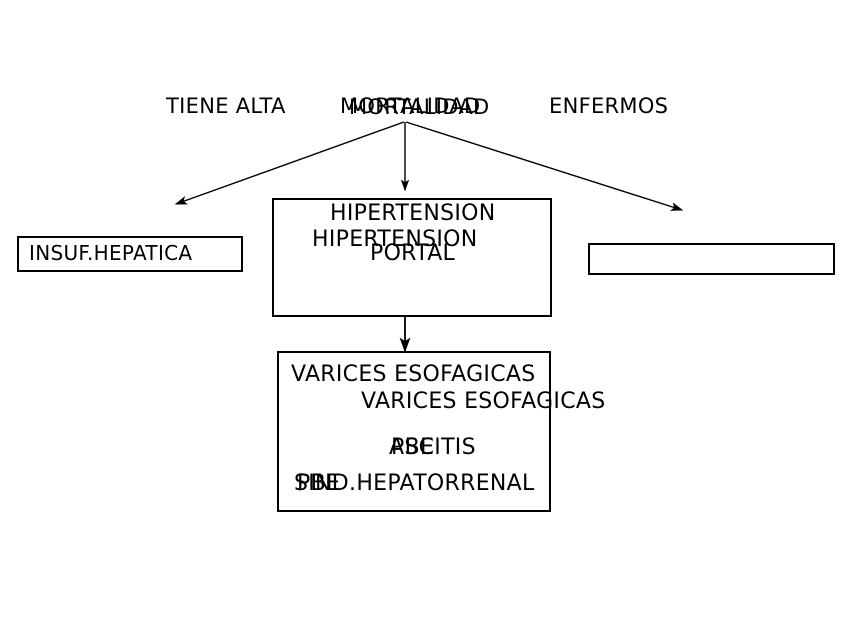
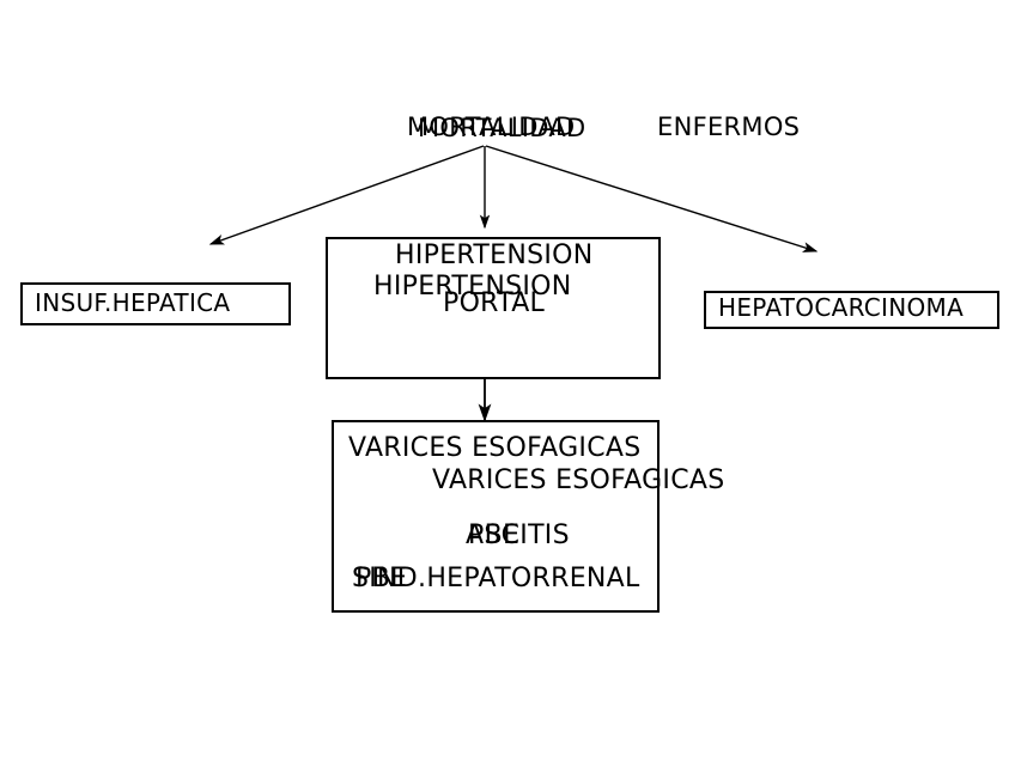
- TIENE ALTA
  MORTALIDAD
  MORTALIDAD
  ENFERMOS
  INSUF.HEPATICA
+ HEPATOCARCINOMA
  HIPERTENSION
  HIPERTENSION
  PORTAL
  VARICES ESOFAGICAS
  VARICES ESOFAGICAS
  PBE
  ASCITIS
  PBE
  SIND.HEPATORRENAL
